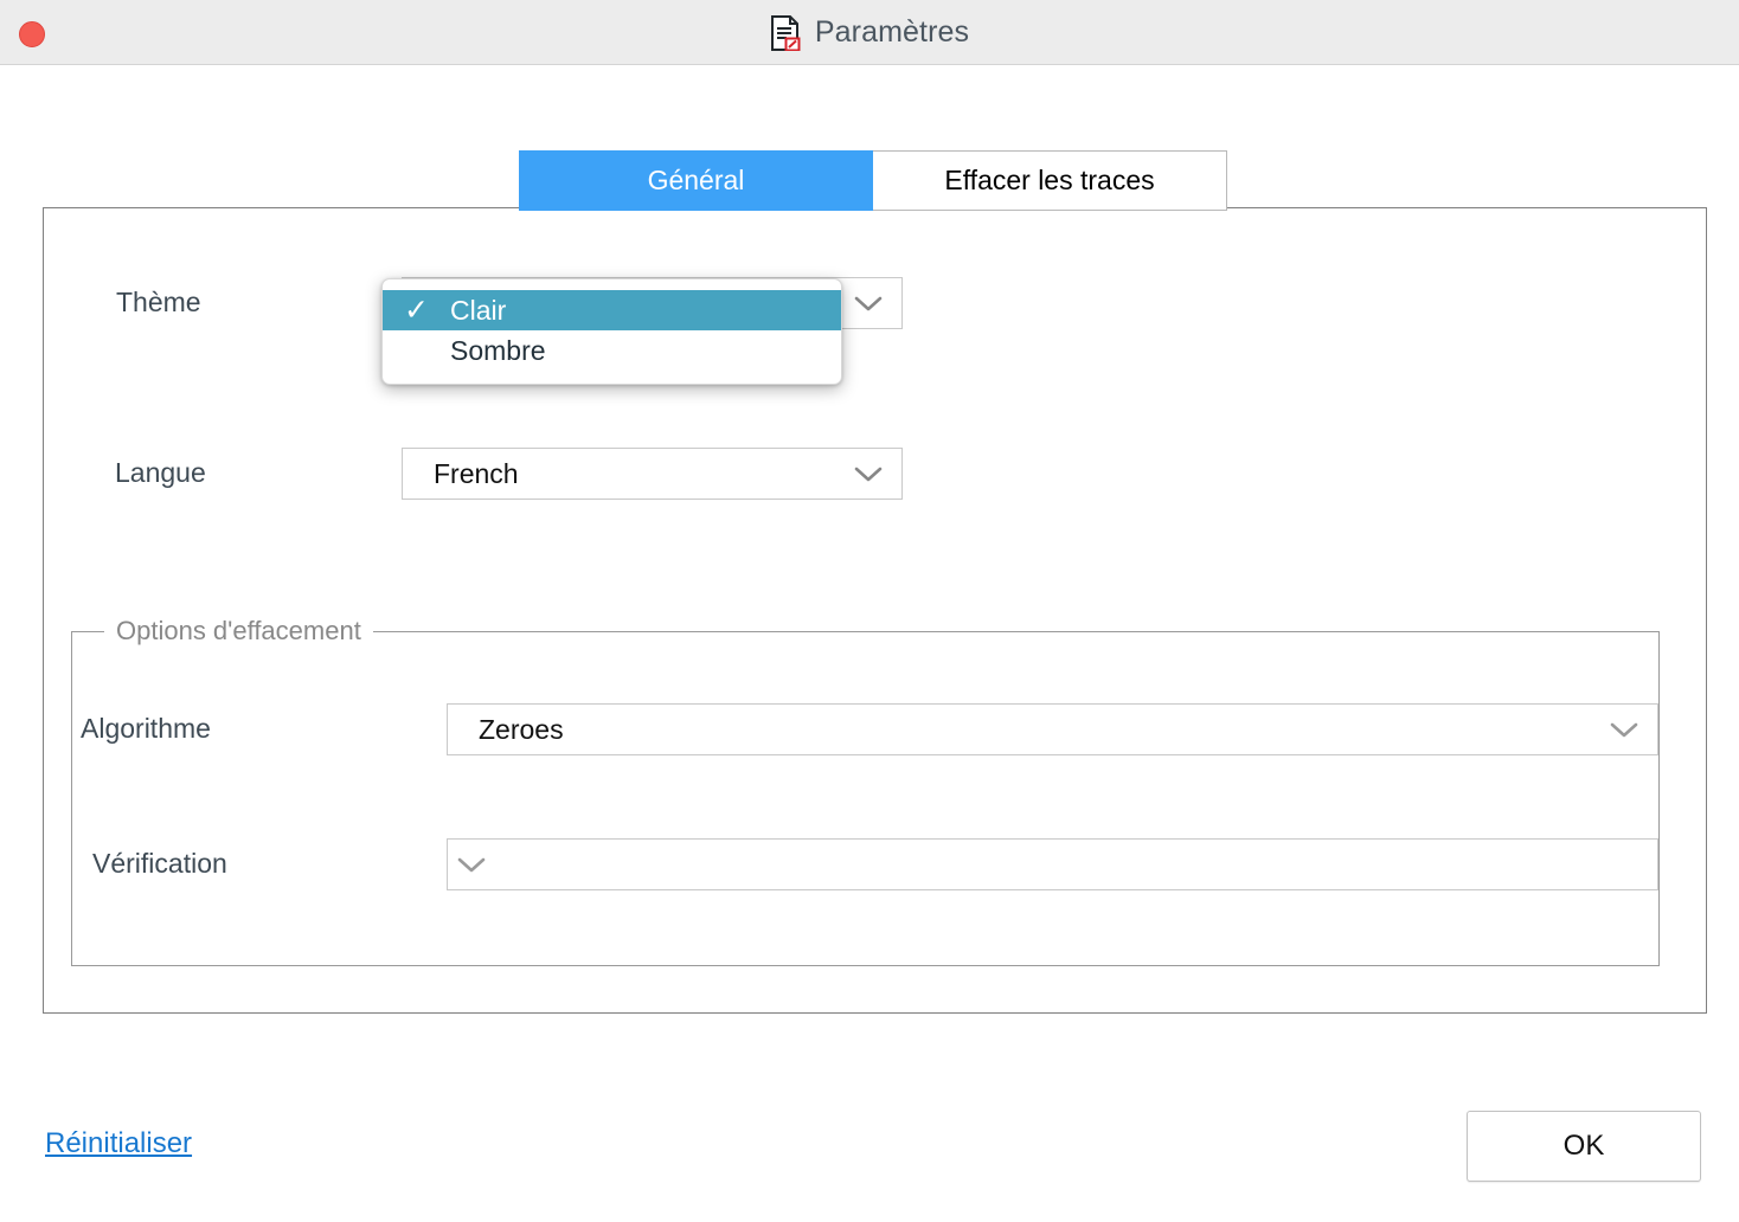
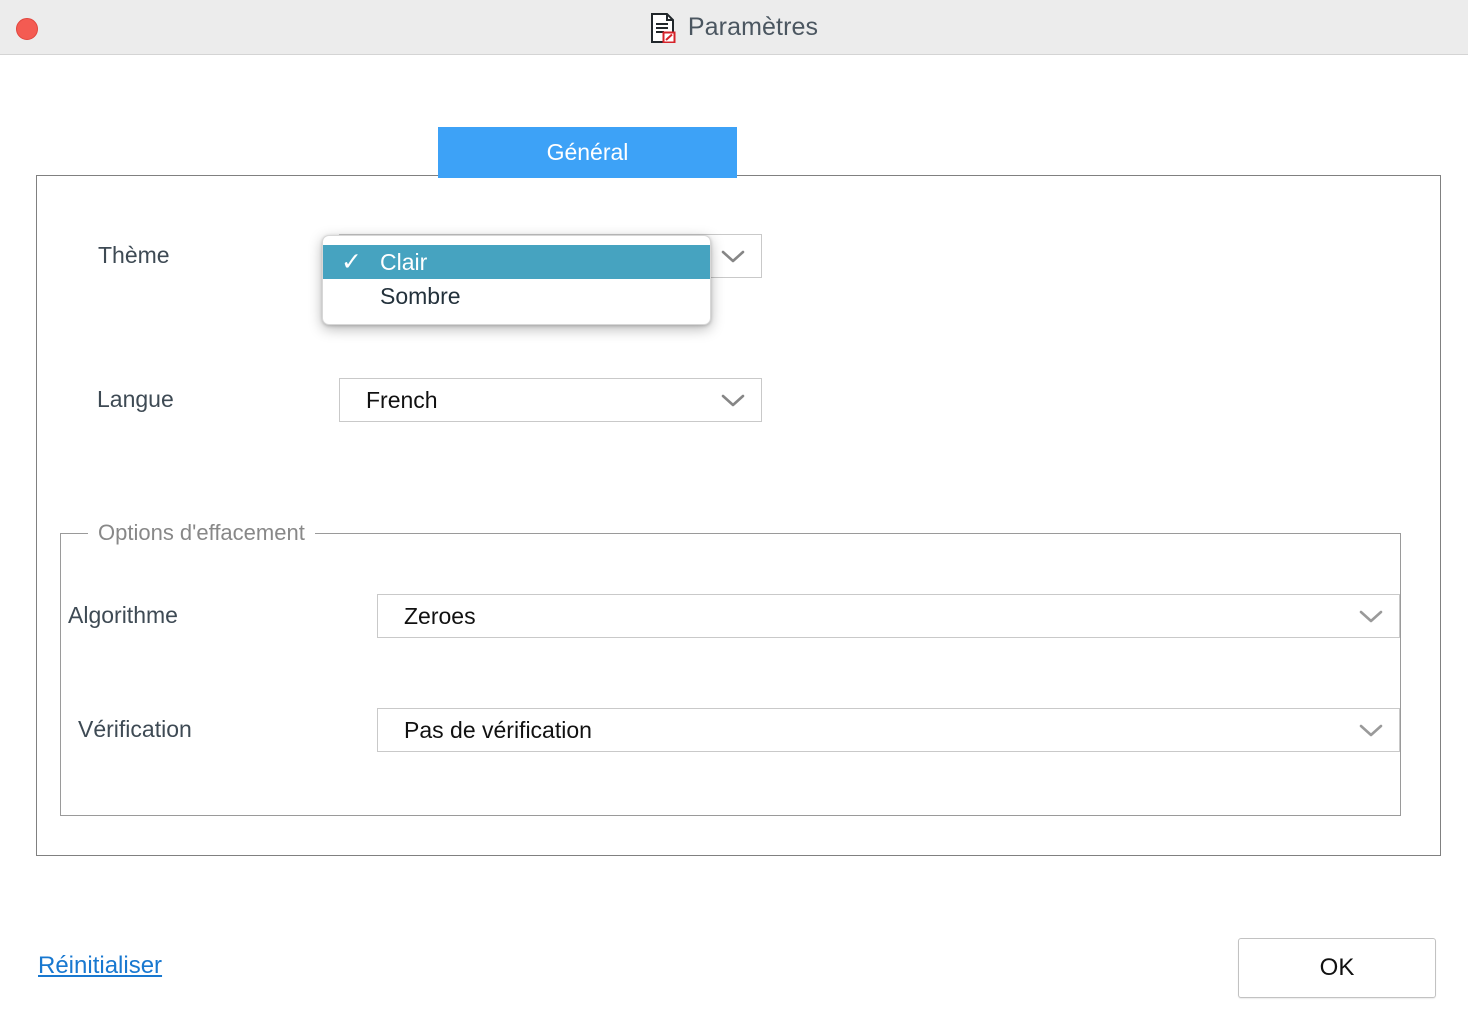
  Paramètres
  Général
- Effacer les traces
  Thème
  Langue
  French
  Options d'effacement
  Algorithme
  Zeroes
  Vérification
+ Pas de vérification
  ✓
  Clair
  Sombre
  Réinitialiser
  OK
